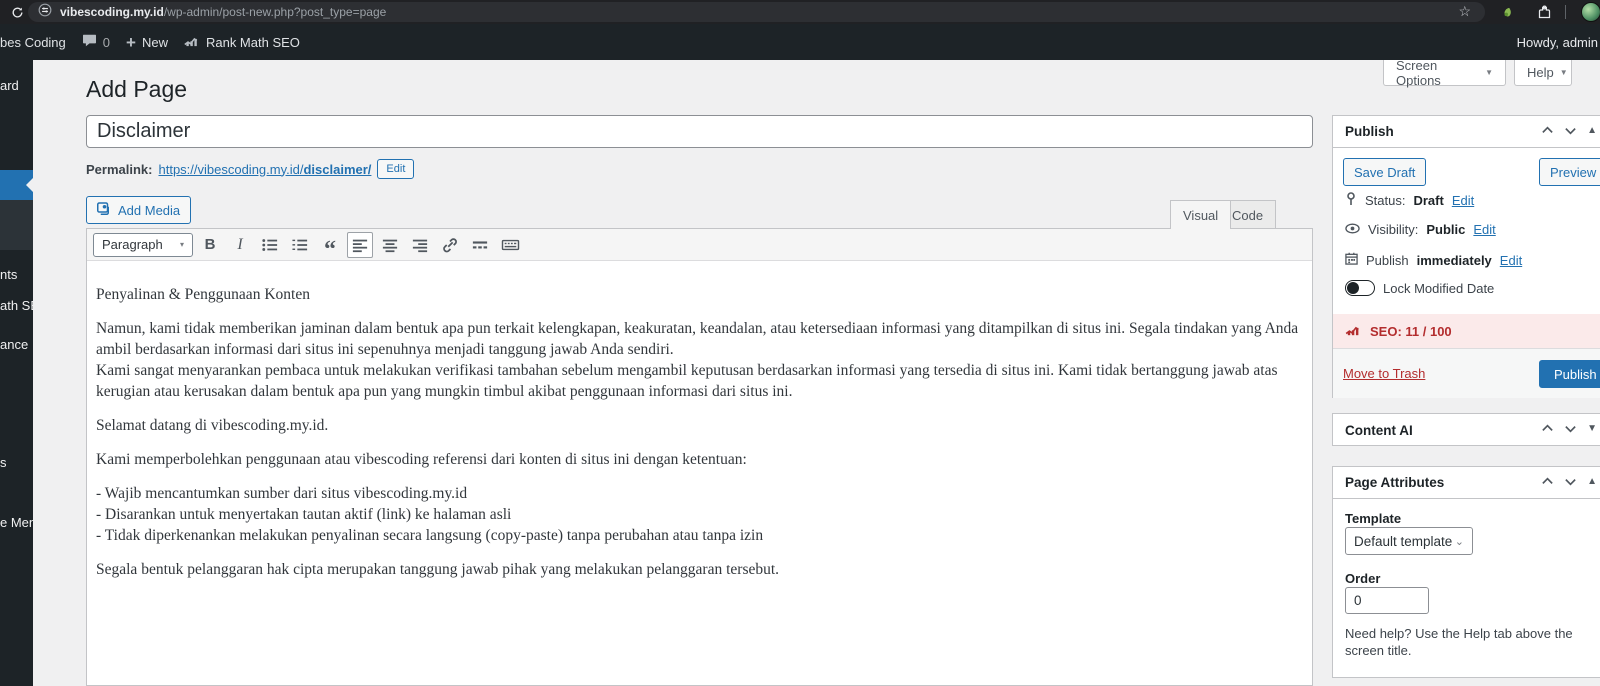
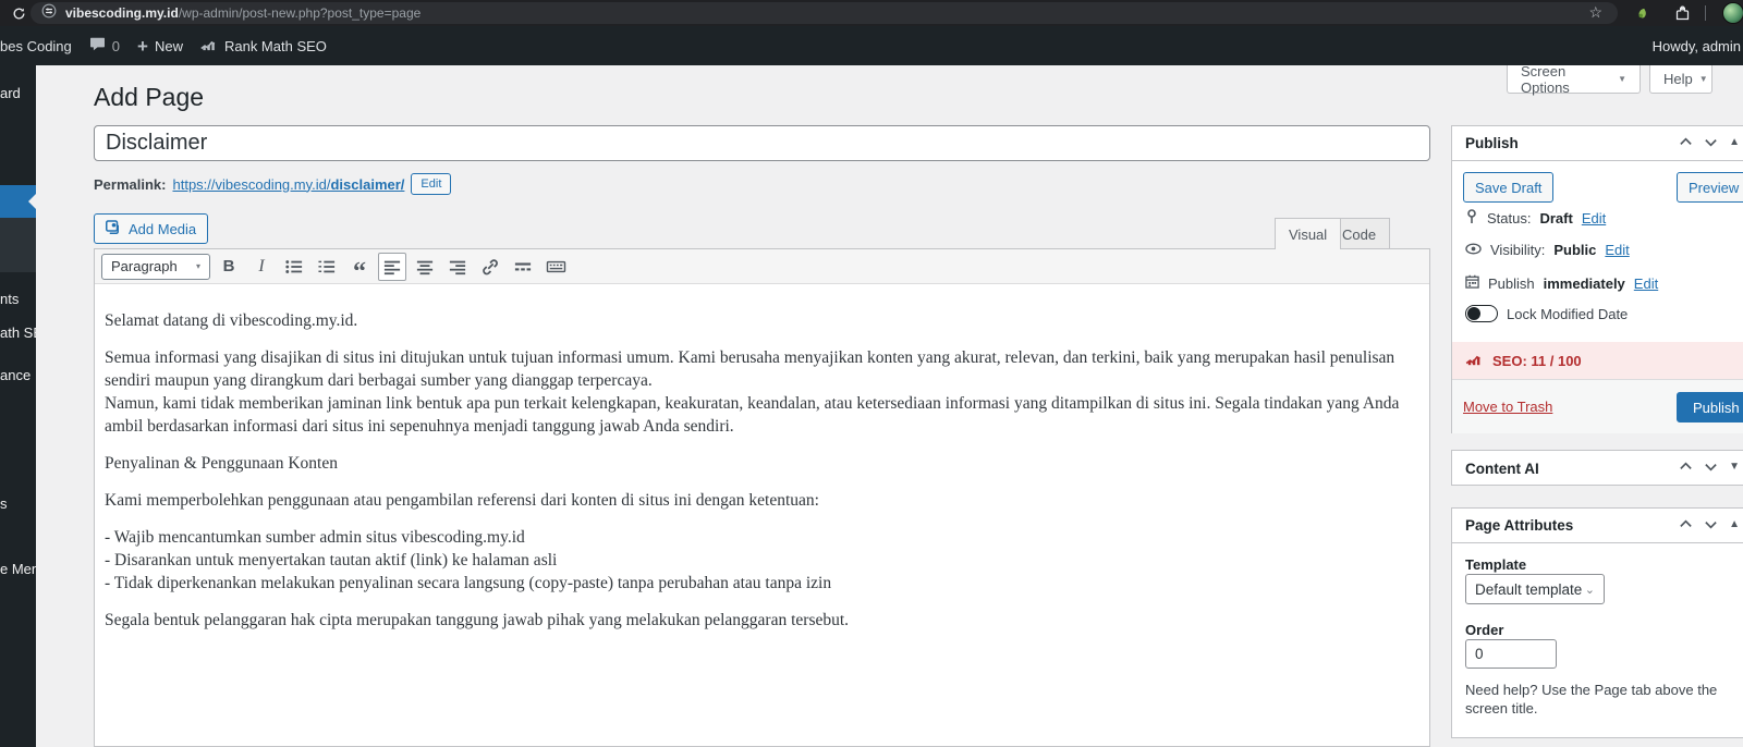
  vibescoding.my.id/wp-admin/post-new.php?post_type=page
  ☆
  bes Coding
  0
  +
  New
  Rank Math SEO
  Howdy, admin
  ard
  nts
  ance
  s
  Screen Options
  ▼
  Help
  ▼
  Add Page
  Disclaimer
  Permalink:
  https://vibescoding.my.id/disclaimer/
  Edit
  Add Media
  Visual
  Code
  Paragraph
  ▾
  B
  I
  “
- Penyalinan & Penggunaan Konten
+ Selamat datang di vibescoding.my.id.
+ Semua informasi yang disajikan di situs ini ditujukan untuk tujuan informasi umum. Kami berusaha menyajikan konten yang akurat, relevan, dan terkini, baik yang merupakan hasil penulisan sendiri maupun yang dirangkum dari berbagai sumber yang dianggap terpercaya.
- Namun, kami tidak memberikan jaminan dalam bentuk apa pun terkait kelengkapan, keakuratan, keandalan, atau ketersediaan informasi yang ditampilkan di situs ini. Segala tindakan yang Anda ambil berdasarkan informasi dari situs ini sepenuhnya menjadi tanggung jawab Anda sendiri.
+ Namun, kami tidak memberikan jaminan link bentuk apa pun terkait kelengkapan, keakuratan, keandalan, atau ketersediaan informasi yang ditampilkan di situs ini. Segala tindakan yang Anda ambil berdasarkan informasi dari situs ini sepenuhnya menjadi tanggung jawab Anda sendiri.
- Kami sangat menyarankan pembaca untuk melakukan verifikasi tambahan sebelum mengambil keputusan berdasarkan informasi yang tersedia di situs ini. Kami tidak bertanggung jawab atas kerugian atau kerusakan dalam bentuk apa pun yang mungkin timbul akibat penggunaan informasi dari situs ini.
- Selamat datang di vibescoding.my.id.
+ Penyalinan & Penggunaan Konten
- Kami memperbolehkan penggunaan atau vibescoding referensi dari konten di situs ini dengan ketentuan:
+ Kami memperbolehkan penggunaan atau pengambilan referensi dari konten di situs ini dengan ketentuan:
- - Wajib mencantumkan sumber dari situs vibescoding.my.id
+ - Wajib mencantumkan sumber admin situs vibescoding.my.id
  - Disarankan untuk menyertakan tautan aktif (link) ke halaman asli
  - Tidak diperkenankan melakukan penyalinan secara langsung (copy-paste) tanpa perubahan atau tanpa izin
  Segala bentuk pelanggaran hak cipta merupakan tanggung jawab pihak yang melakukan pelanggaran tersebut.
  Publish
  ▲
  Save Draft
  Preview
  Status:
  Draft
  Edit
  Visibility:
  Public
  Edit
  Publish
  immediately
  Edit
  Lock Modified Date
  SEO: 11 / 100
  Move to Trash
  Publish
  Content AI
  ▼
  Page Attributes
  ▲
  Template
  Default template
  ⌄
  Order
  0
- Need help? Use the Help tab above the screen title.
+ Need help? Use the Page tab above the screen title.
